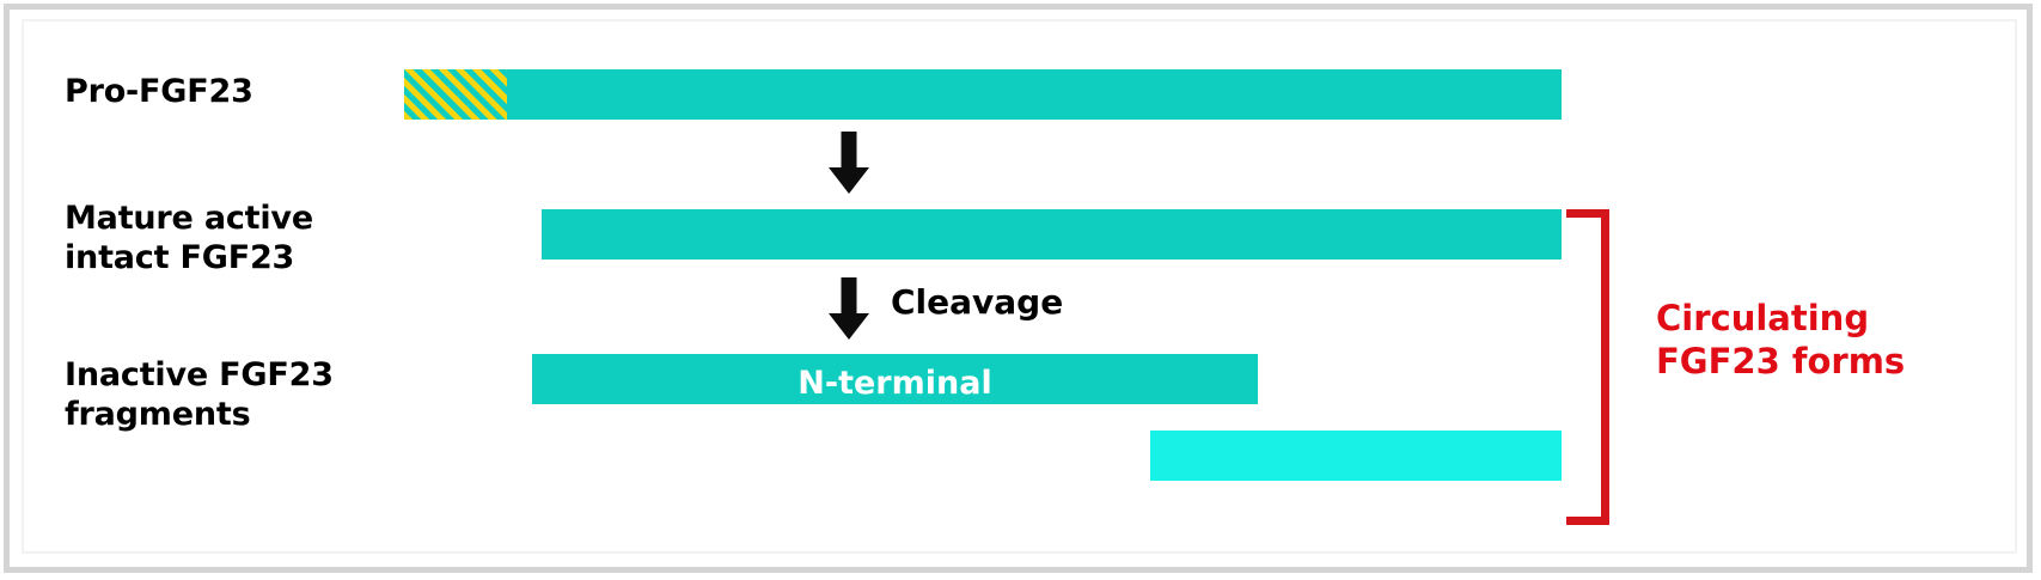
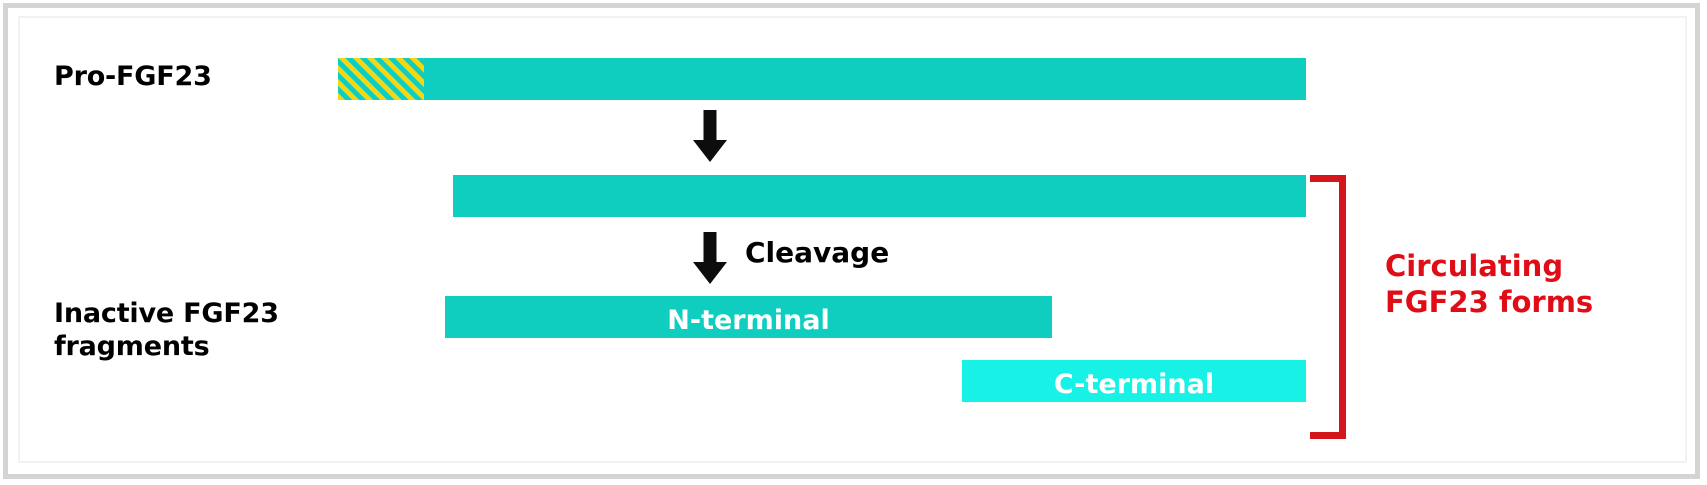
  Pro-FGF23
- Mature active
- intact FGF23
  Cleavage
  Inactive FGF23
  fragments
  N-terminal
+ C-terminal
  Circulating
  FGF23 forms
